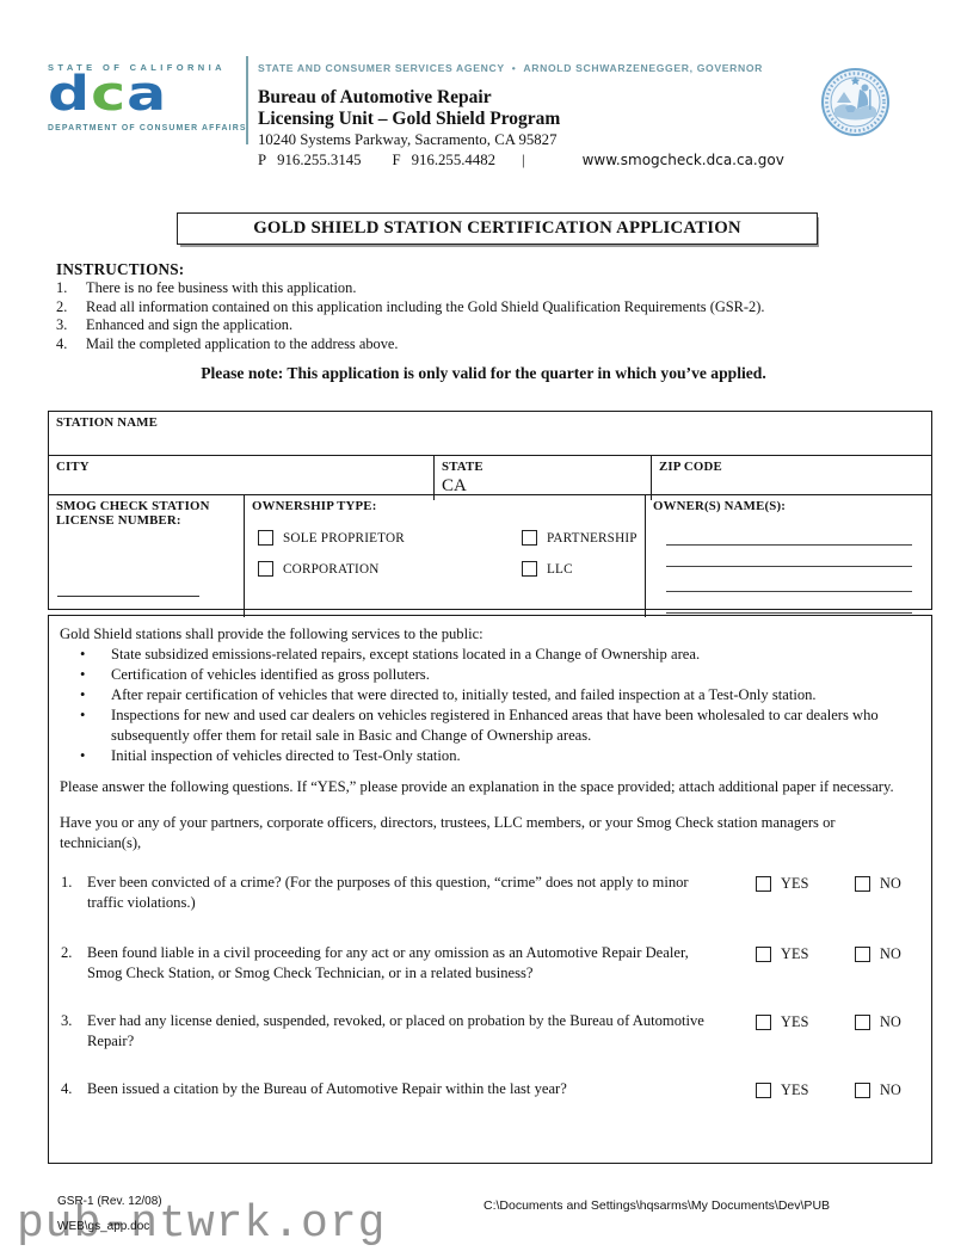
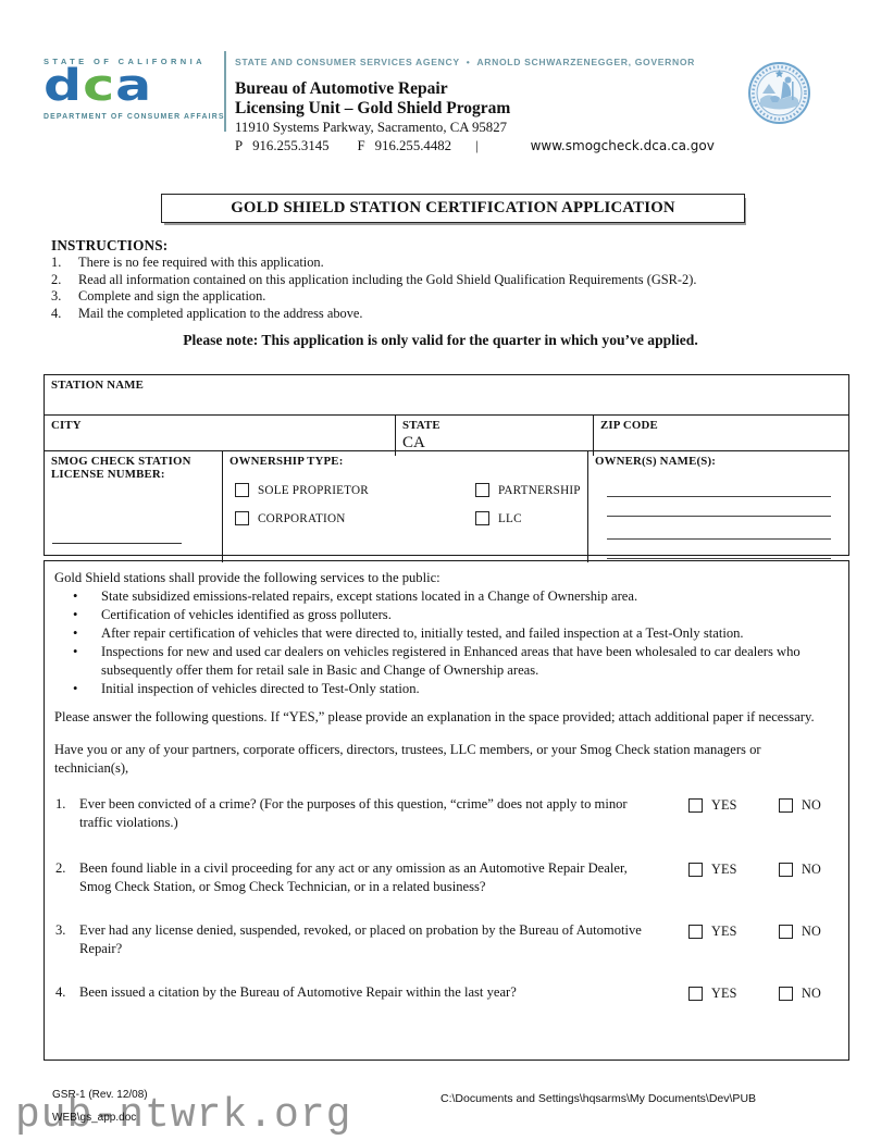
  STATE OF CALIFORNIA
  dca
  STATE AND CONSUMER SERVICES AGENCY • ARNOLD SCHWARZENEGGER, GOVERNOR
  Bureau of Automotive Repair
  Licensing Unit – Gold Shield Program
- 10240 Systems Parkway, Sacramento, CA 95827
+ 11910 Systems Parkway, Sacramento, CA 95827
  P 916.255.3145 F 916.255.4482 | www.smogcheck.dca.ca.gov
  GOLD SHIELD STATION CERTIFICATION APPLICATION
  INSTRUCTIONS:
  1.
- There is no fee business with this application.
+ There is no fee required with this application.
  2.
  Read all information contained on this application including the Gold Shield Qualification Requirements (GSR-2).
  3.
- Enhanced and sign the application.
+ Complete and sign the application.
  4.
  Mail the completed application to the address above.
  Please note: This application is only valid for the quarter in which you’ve applied.
  STATION NAME
  CITY
  STATE
  CA
  ZIP CODE
  SMOG CHECK STATION
  LICENSE NUMBER:
  OWNERSHIP TYPE:
  SOLE PROPRIETOR
  PARTNERSHIP
  CORPORATION
  LLC
  OWNER(S) NAME(S):
  Gold Shield stations shall provide the following services to the public:
  •
  State subsidized emissions-related repairs, except stations located in a Change of Ownership area.
  •
  Certification of vehicles identified as gross polluters.
  •
  After repair certification of vehicles that were directed to, initially tested, and failed inspection at a Test-Only station.
  •
  Inspections for new and used car dealers on vehicles registered in Enhanced areas that have been wholesaled to car dealers who subsequently offer them for retail sale in Basic and Change of Ownership areas.
  •
  Initial inspection of vehicles directed to Test-Only station.
  Please answer the following questions. If “YES,” please provide an explanation in the space provided; attach additional paper if necessary.
  Have you or any of your partners, corporate officers, directors, trustees, LLC members, or your Smog Check station managers or technician(s),
  1.
  Ever been convicted of a crime? (For the purposes of this question, “crime” does not apply to minor traffic violations.)
  YES
  NO
  2.
  Been found liable in a civil proceeding for any act or any omission as an Automotive Repair Dealer, Smog Check Station, or Smog Check Technician, or in a related business?
  YES
  NO
  3.
  Ever had any license denied, suspended, revoked, or placed on probation by the Bureau of Automotive Repair?
  YES
  NO
  4.
  Been issued a citation by the Bureau of Automotive Repair within the last year?
  YES
  NO
  pub-ntwrk.org
  GSR-1 (Rev. 12/08)
  WEB\gs_app.doc
  C:\Documents and Settings\hqsarms\My Documents\Dev\PUB
